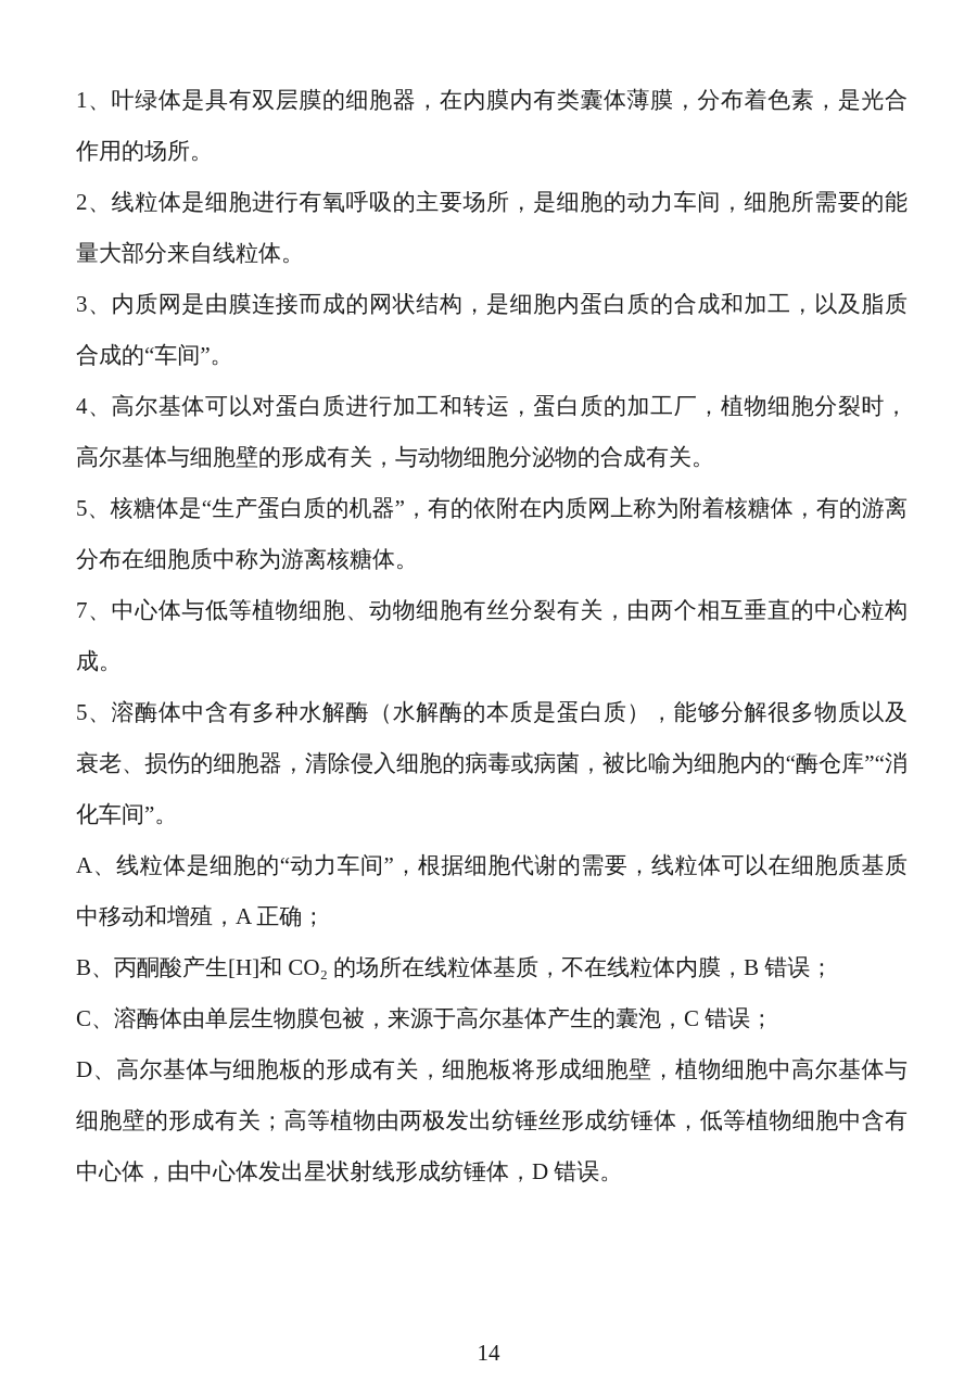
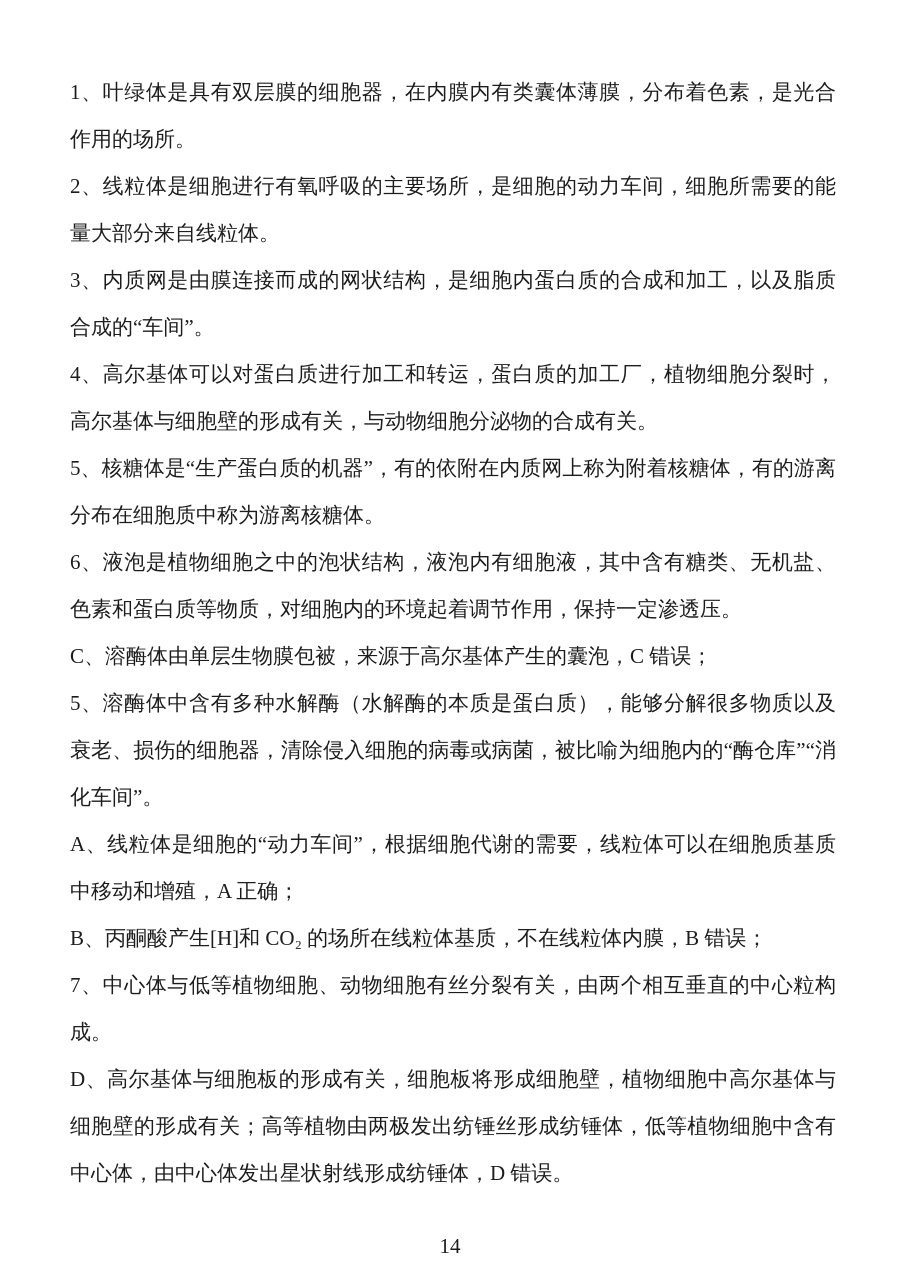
  1、叶绿体是具有双层膜的细胞器，在内膜内有类囊体薄膜，分布着色素，是光合作用的场所。
  2、线粒体是细胞进行有氧呼吸的主要场所，是细胞的动力车间，细胞所需要的能量大部分来自线粒体。
  3、内质网是由膜连接而成的网状结构，是细胞内蛋白质的合成和加工，以及脂质合成的“车间”。
  4、高尔基体可以对蛋白质进行加工和转运，蛋白质的加工厂，植物细胞分裂时，高尔基体与细胞壁的形成有关，与动物细胞分泌物的合成有关。
  5、核糖体是“生产蛋白质的机器”，有的依附在内质网上称为附着核糖体，有的游离分布在细胞质中称为游离核糖体。
+ 6、液泡是植物细胞之中的泡状结构，液泡内有细胞液，其中含有糖类、无机盐、色素和蛋白质等物质，对细胞内的环境起着调节作用，保持一定渗透压。
- 7、中心体与低等植物细胞、动物细胞有丝分裂有关，由两个相互垂直的中心粒构成。
+ C、溶酶体由单层生物膜包被，来源于高尔基体产生的囊泡，C 错误；
  5、溶酶体中含有多种水解酶（水解酶的本质是蛋白质），能够分解很多物质以及衰老、损伤的细胞器，清除侵入细胞的病毒或病菌，被比喻为细胞内的“酶仓库”“消化车间”。
  A、线粒体是细胞的“动力车间”，根据细胞代谢的需要，线粒体可以在细胞质基质中移动和增殖，A 正确；
  B、丙酮酸产生[H]和 CO₂ 的场所在线粒体基质，不在线粒体内膜，B 错误；
- C、溶酶体由单层生物膜包被，来源于高尔基体产生的囊泡，C 错误；
+ 7、中心体与低等植物细胞、动物细胞有丝分裂有关，由两个相互垂直的中心粒构成。
  D、高尔基体与细胞板的形成有关，细胞板将形成细胞壁，植物细胞中高尔基体与细胞壁的形成有关；高等植物由两极发出纺锤丝形成纺锤体，低等植物细胞中含有中心体，由中心体发出星状射线形成纺锤体，D 错误。
  14
